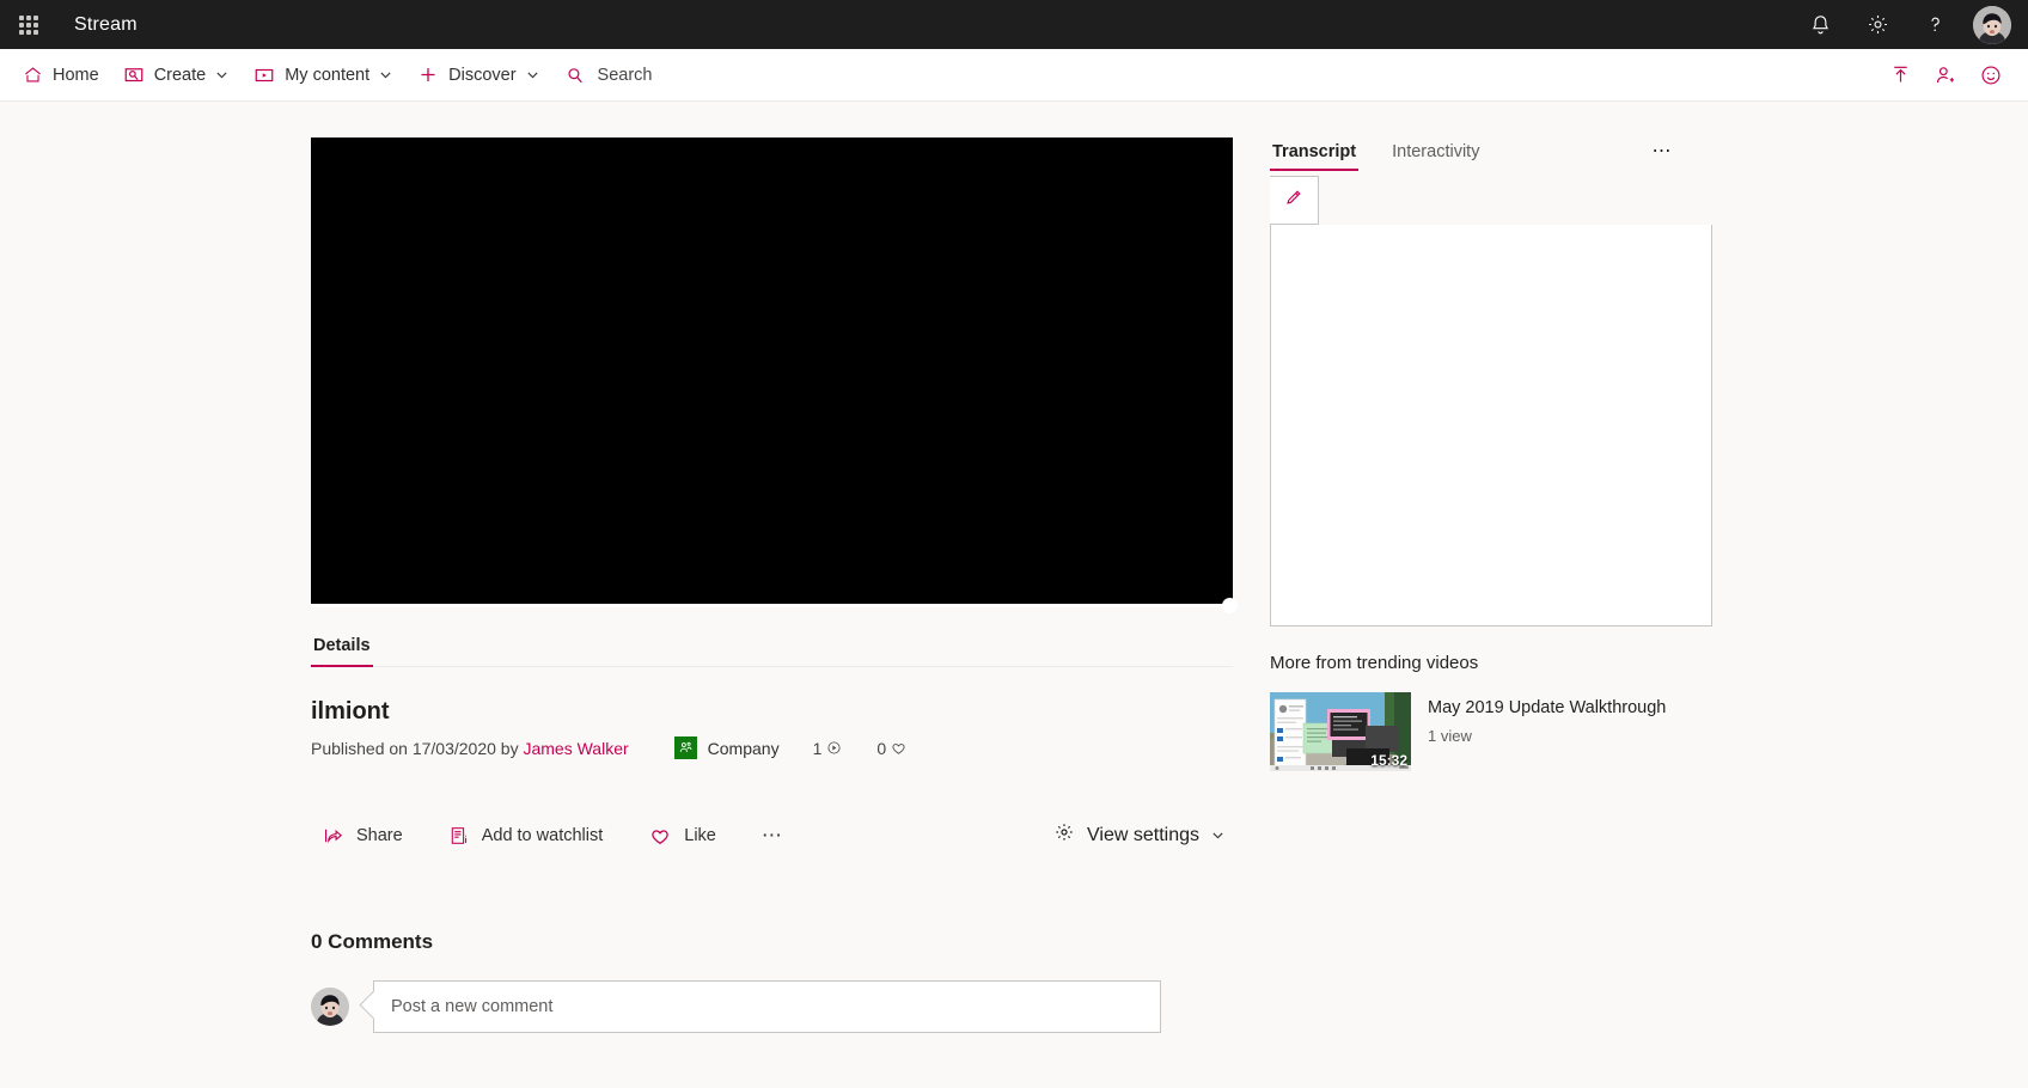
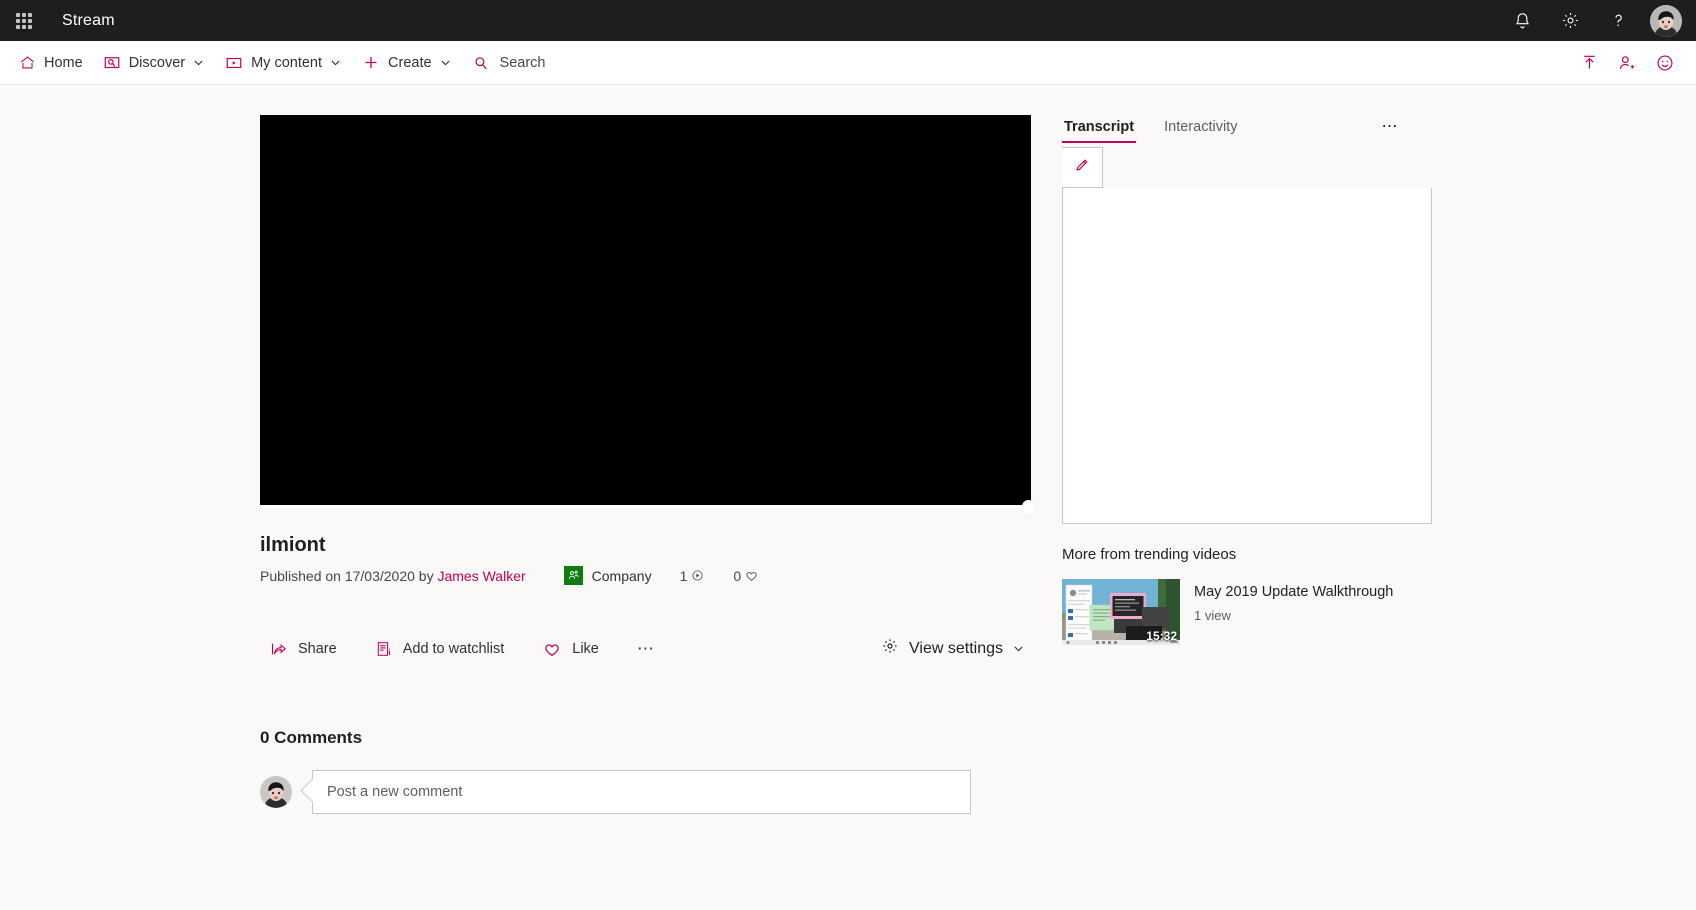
  Stream
  Home
- Create
+ Discover
  My content
- Discover
+ Create
  Search
- Details
  ilmiont
  Published on 17/03/2020 by
  James Walker
  Company
  1
  0
  Share
  Add to watchlist
  Like
  ⋯
  View settings
  0 Comments
  Post a new comment
  Transcript
  Interactivity
  ⋯
  More from trending videos
  15:32
  May 2019 Update Walkthrough
  1 view
